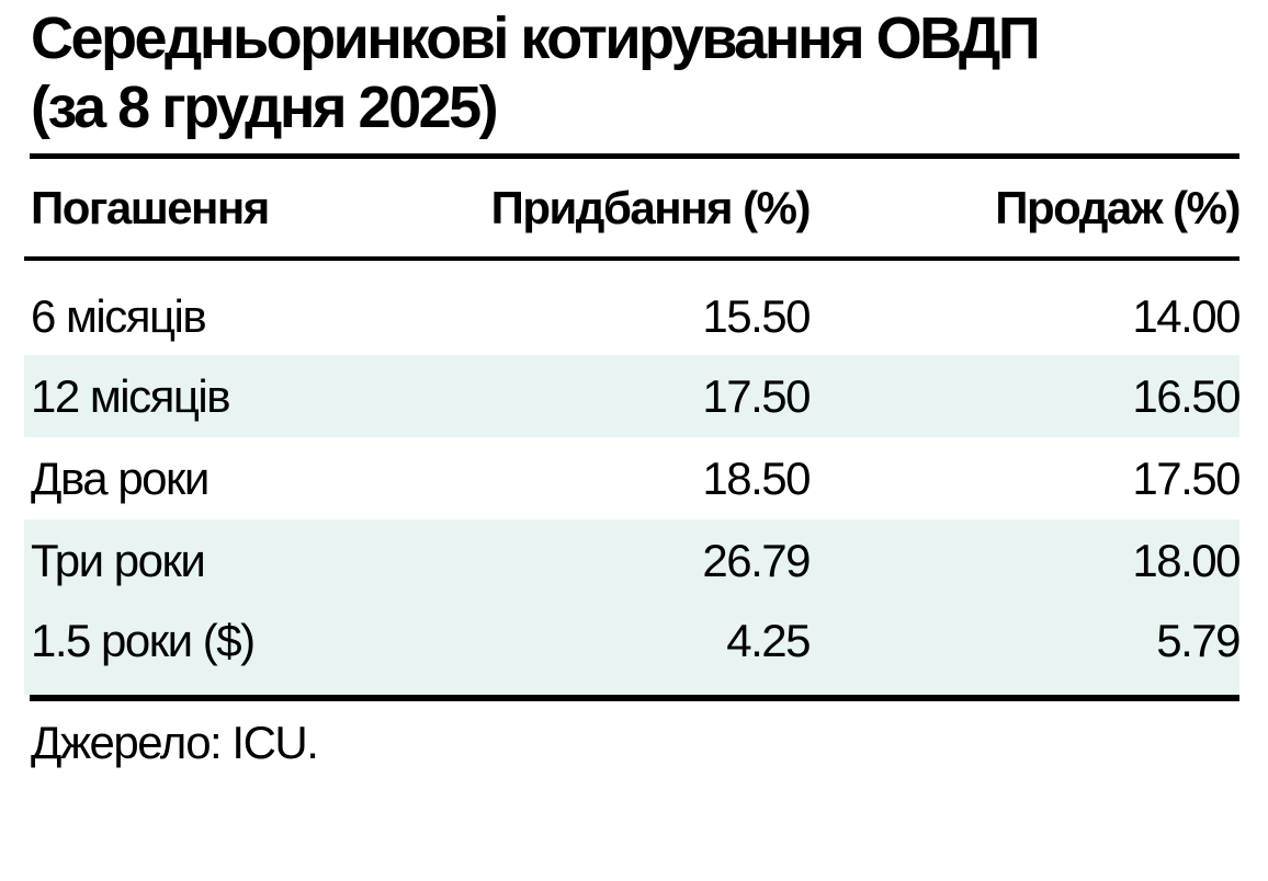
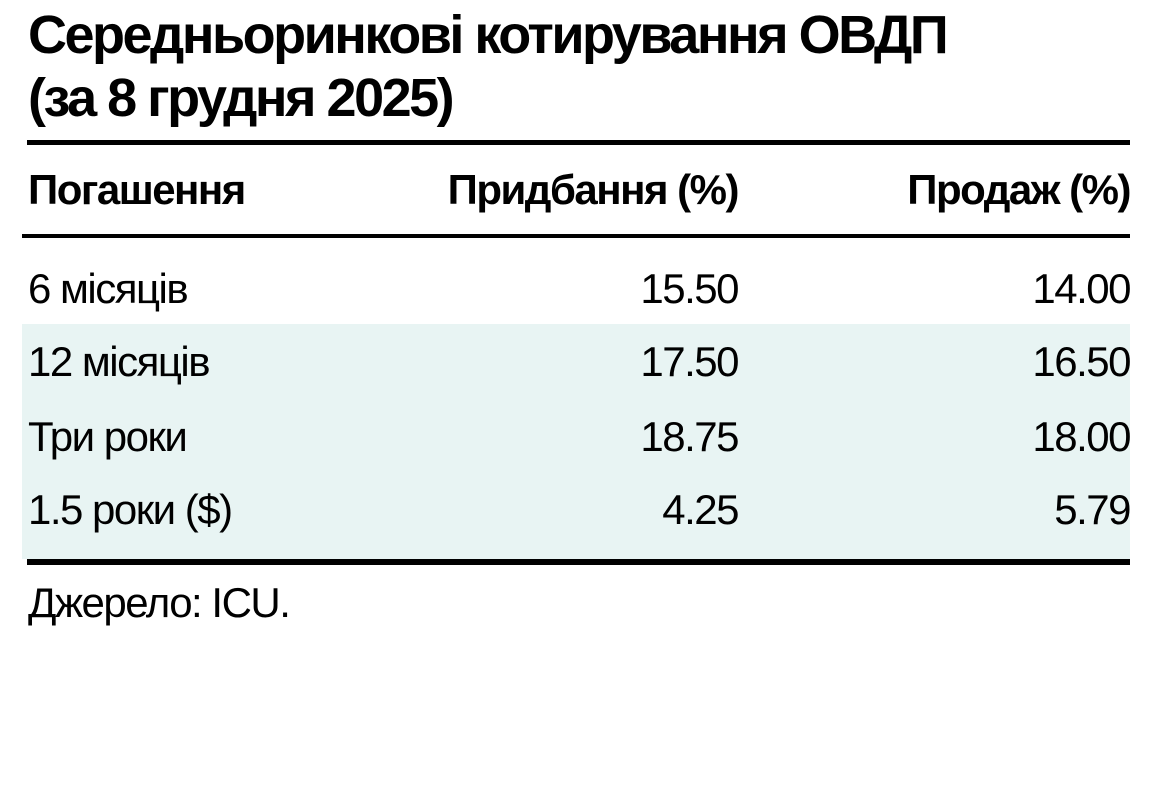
  Середньоринкові котирування ОВДП
  (за 8 грудня 2025)
  Погашення	Придбання (%)	Продаж (%)
  6 місяців	15.50	14.00
  12 місяців	17.50	16.50
- Два роки	18.50	17.50
- Три роки	26.79	18.00
+ Три роки	18.75	18.00
  1.5 роки ($)	4.25	5.79
  Джерело: ICU.
